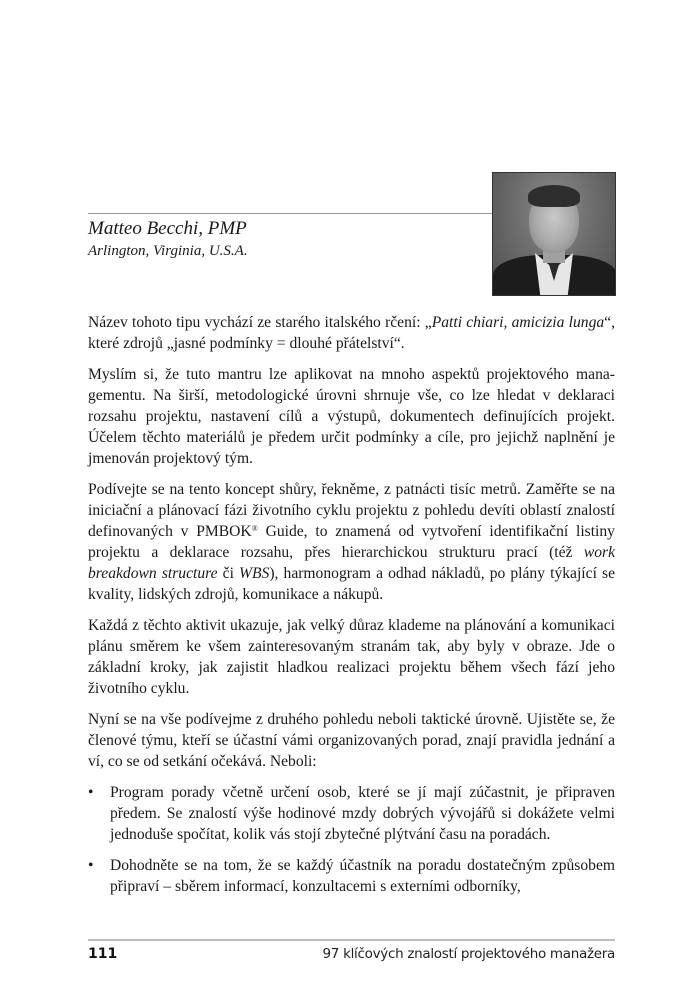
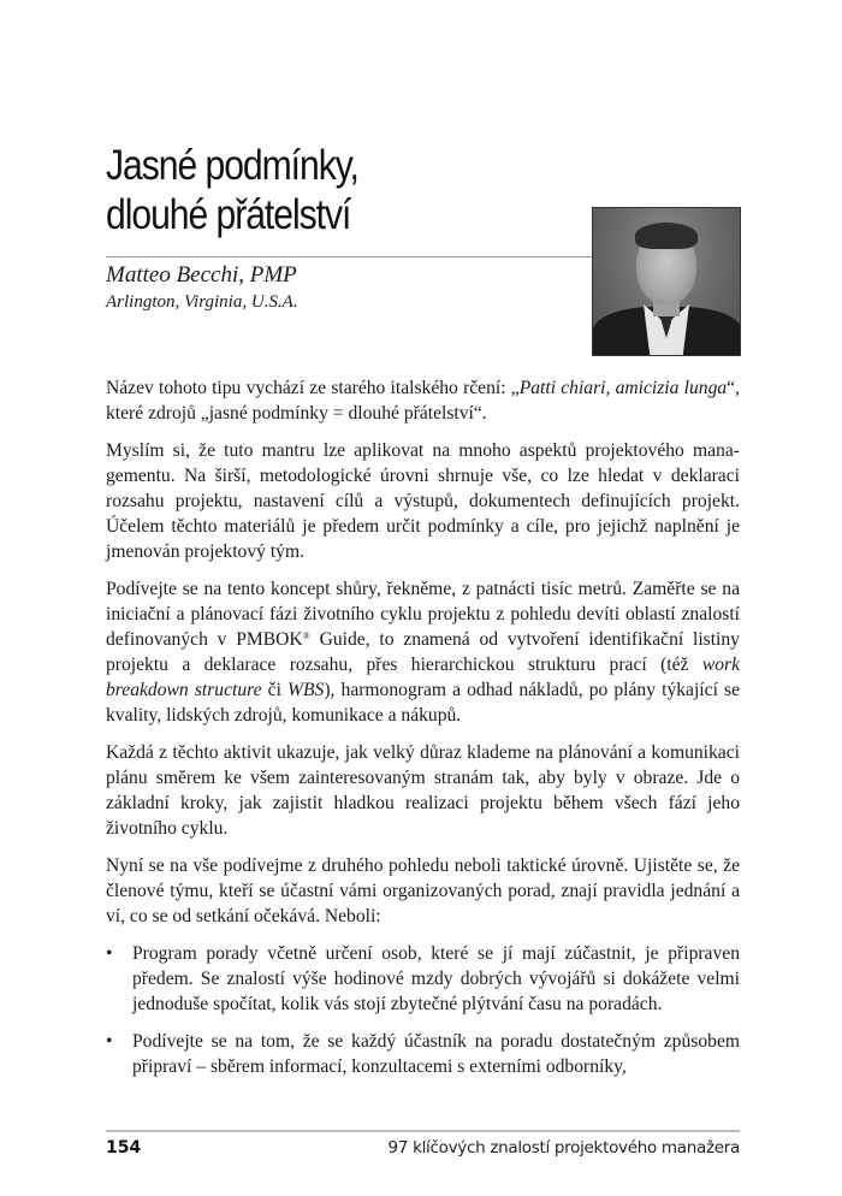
+ Jasné podmínky,
+ dlouhé přátelství
  Matteo Becchi, PMP
  Arlington, Virginia, U.S.A.
  Název tohoto tipu vychází ze starého italského rčení: „Patti chiari, amicizia lunga“, které zdrojů „jasné podmínky = dlouhé přátelství“.
  Myslím si, že tuto mantru lze aplikovat na mnoho aspektů projektového mana­gementu. Na širší, metodologické úrovni shrnuje vše, co lze hledat v deklaraci rozsahu projektu, nastavení cílů a výstupů, dokumentech definujících projekt. Účelem těchto materiálů je předem určit podmínky a cíle, pro jejichž naplnění je jmenován projektový tým.
  Podívejte se na tento koncept shůry, řekněme, z patnácti tisíc metrů. Zaměřte se na iniciační a plánovací fázi životního cyklu projektu z pohledu devíti oblastí znalostí definovaných v PMBOK® Guide, to znamená od vytvoření identifikační listiny projektu a deklarace rozsahu, přes hierarchickou strukturu prací (též work breakdown structure či WBS), harmonogram a odhad nákladů, po plány týkající se kvality, lidských zdrojů, komunikace a nákupů.
  Každá z těchto aktivit ukazuje, jak velký důraz klademe na plánování a komu­nikaci plánu směrem ke všem zainteresovaným stranám tak, aby byly v obraze. Jde o základní kroky, jak zajistit hladkou realizaci projektu během všech fází jeho životního cyklu.
  Nyní se na vše podívejme z druhého pohledu neboli taktické úrovně. Ujistěte se, že členové týmu, kteří se účastní vámi organizovaných porad, znají pravidla jednání a ví, co se od setkání očekává. Neboli:
  •
  Program porady včetně určení osob, které se jí mají zúčastnit, je připraven předem. Se znalostí výše hodinové mzdy dobrých vývojářů si dokážete velmi jednoduše spočítat, kolik vás stojí zbytečné plýtvání času na poradách.
  •
- Dohodněte se na tom, že se každý účastník na poradu dostatečným způso­bem připraví – sběrem informací, konzultacemi s externími odborníky,
+ Podívejte se na tom, že se každý účastník na poradu dostatečným způso­bem připraví – sběrem informací, konzultacemi s externími odborníky,
- 111
+ 154
  97 klíčových znalostí projektového manažera
